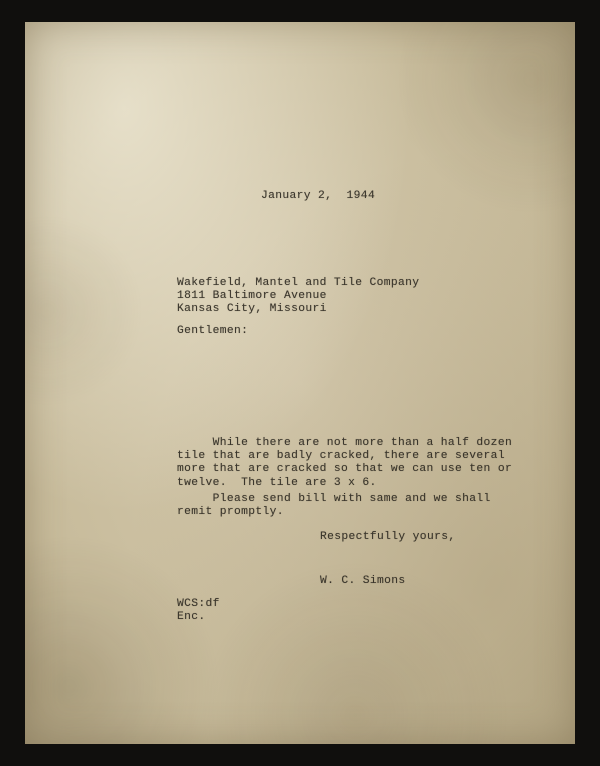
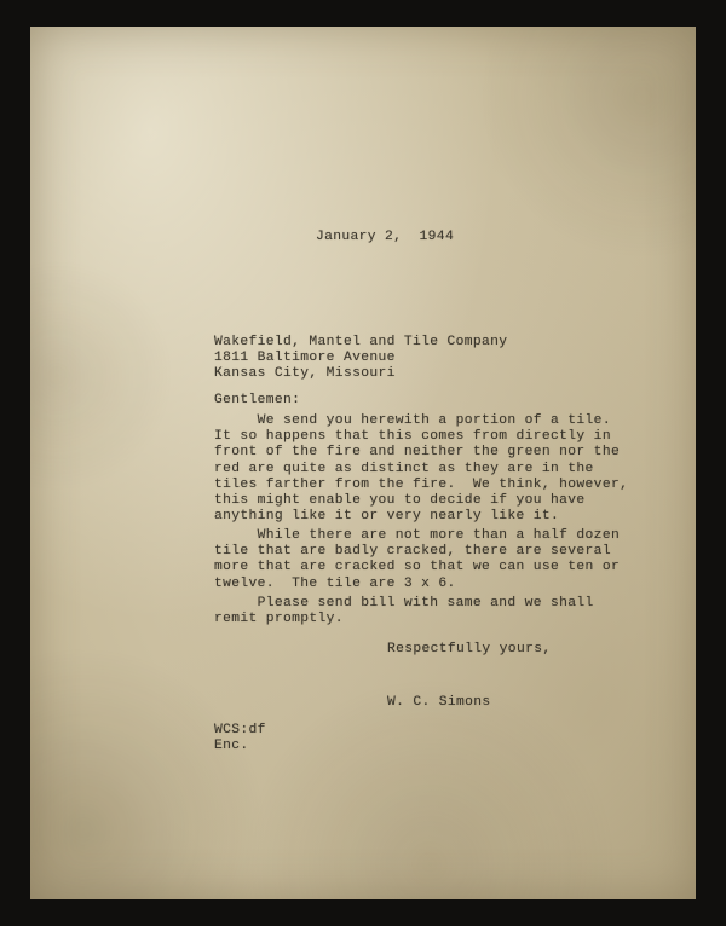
  January 2, 1944
  Wakefield, Mantel and Tile Company
  1811 Baltimore Avenue
  Kansas City, Missouri
  Gentlemen:
+ We send you herewith a portion of a tile.
+ It so happens that this comes from directly in
+ front of the fire and neither the green nor the
+ red are quite as distinct as they are in the
+ tiles farther from the fire. We think, however,
+ this might enable you to decide if you have
+ anything like it or very nearly like it.
  While there are not more than a half dozen
  tile that are badly cracked, there are several
  more that are cracked so that we can use ten or
  twelve. The tile are 3 x 6.
  Please send bill with same and we shall
  remit promptly.
  Respectfully yours,
  W. C. Simons
  WCS:df
  Enc.
